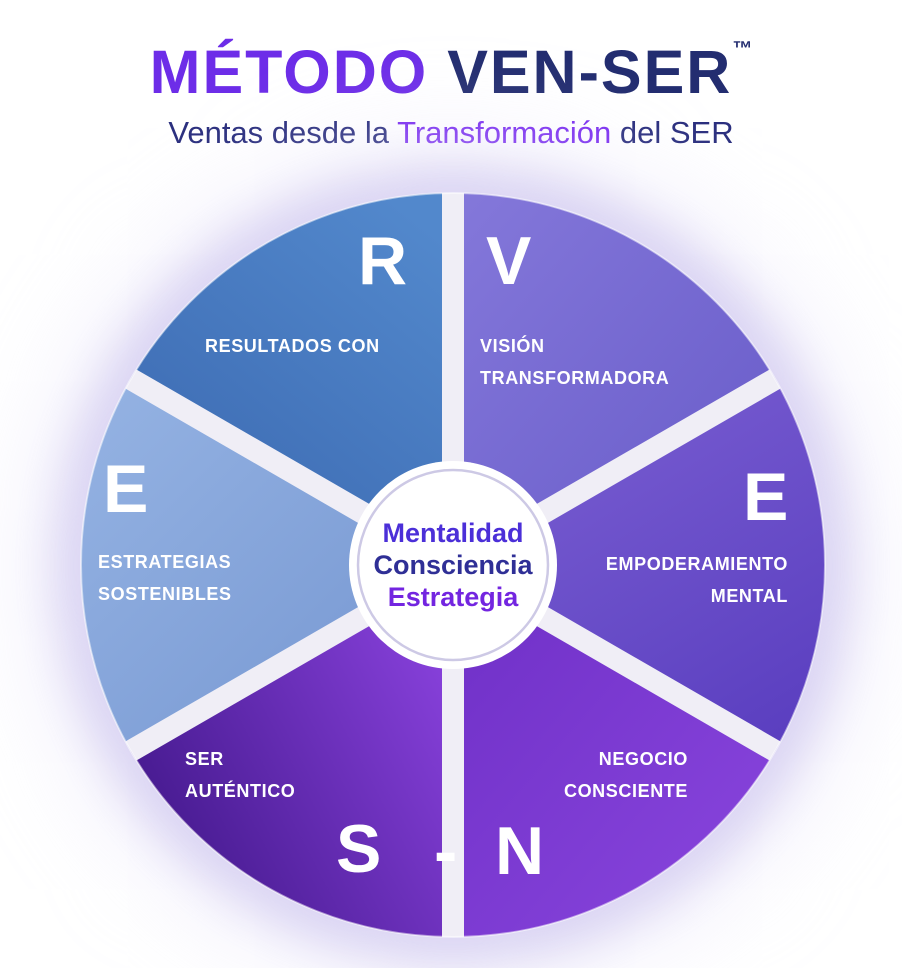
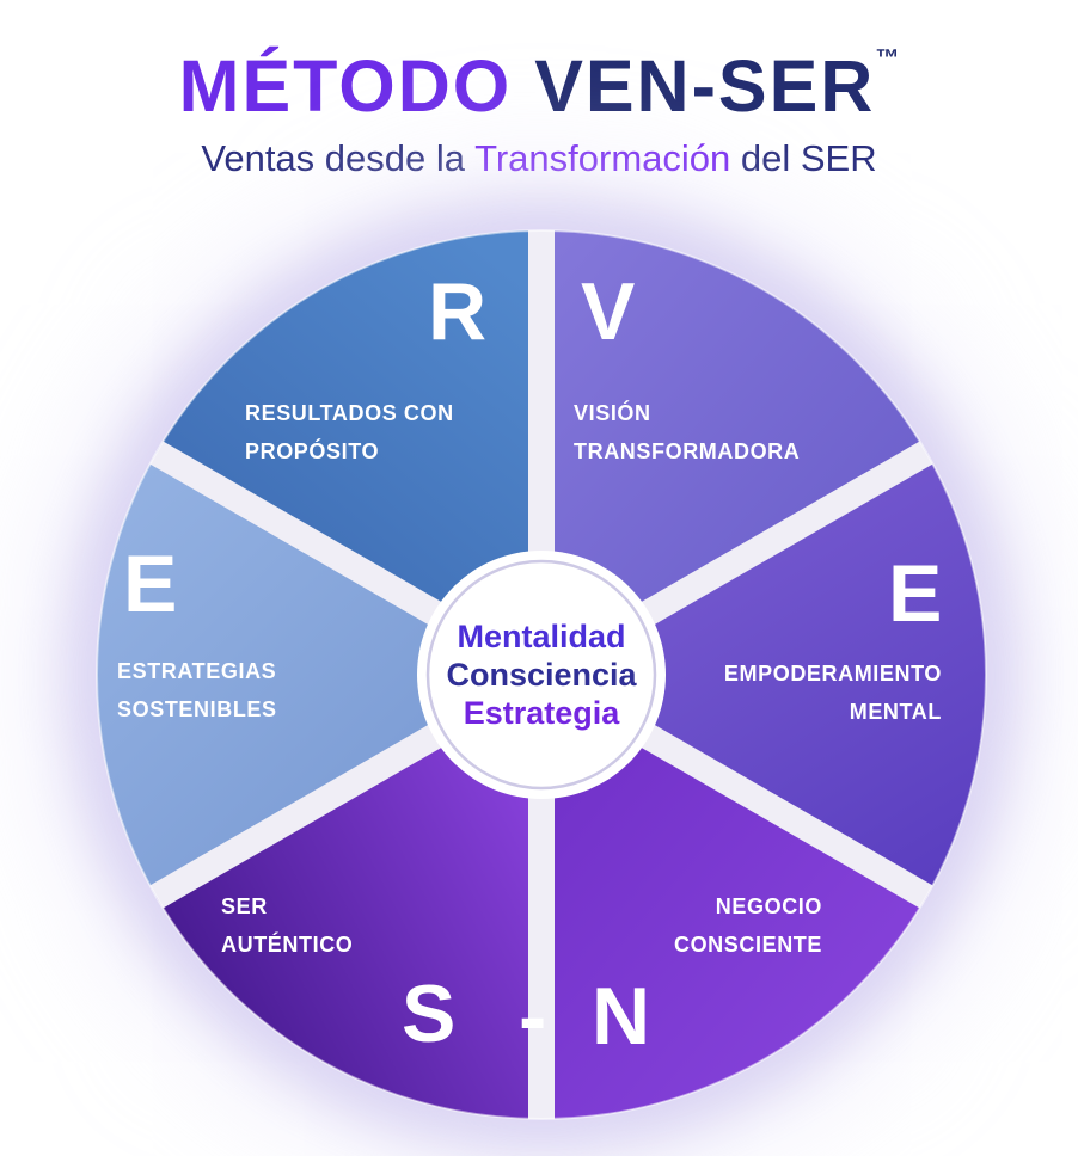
  MÉTODO VEN-SER™
  Ventas desde la Transformación del SER
  R
  V
  E
  N
  S
  E
  -
  RESULTADOS CON
+ PROPÓSITO
  VISIÓN
  TRANSFORMADORA
  EMPODERAMIENTO
  MENTAL
  NEGOCIO
  CONSCIENTE
  SER
  AUTÉNTICO
  ESTRATEGIAS
  SOSTENIBLES
  Mentalidad
  Consciencia
  Estrategia
